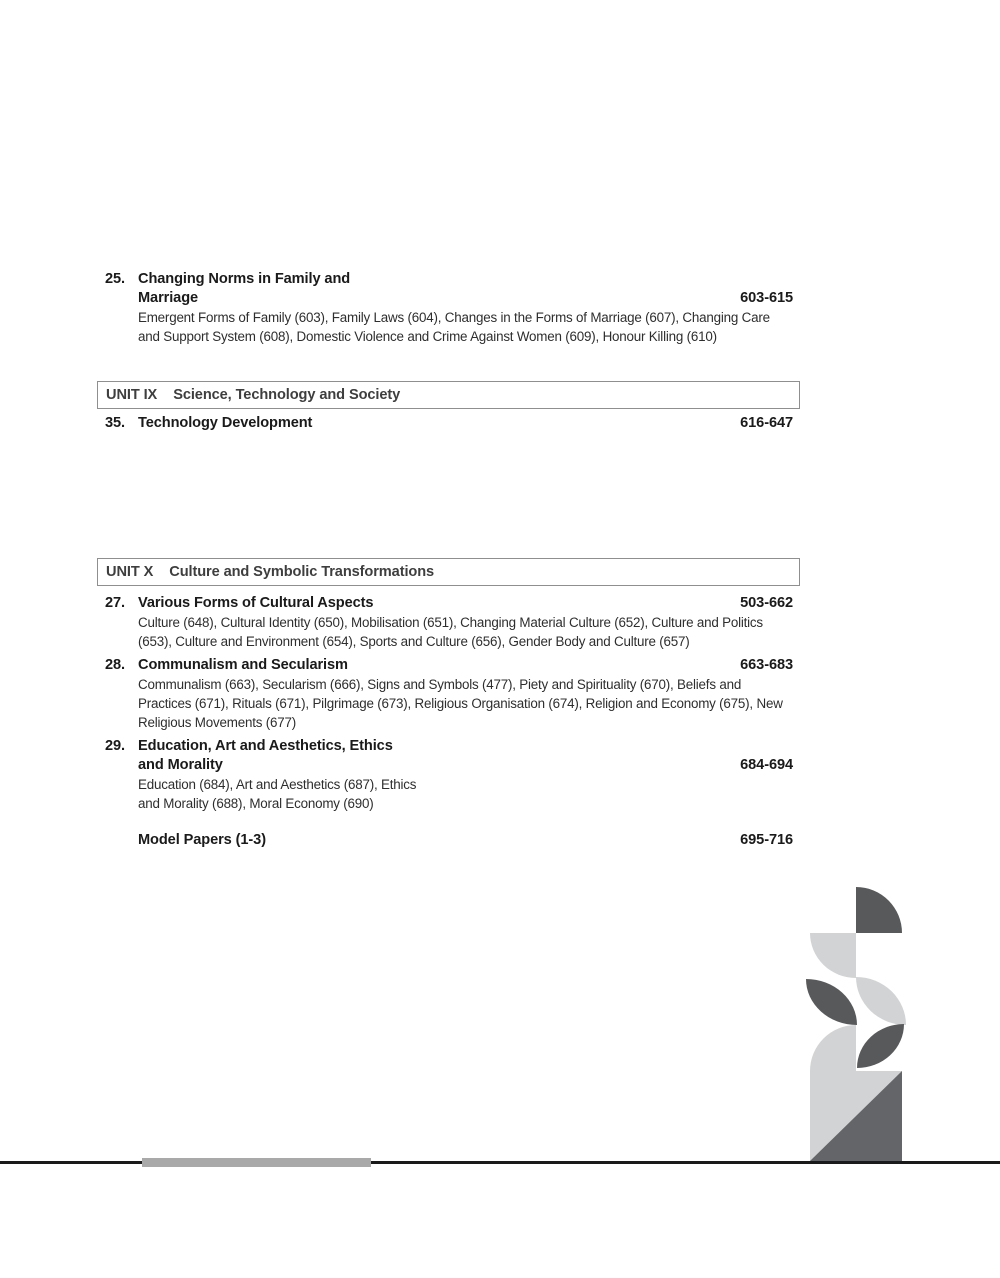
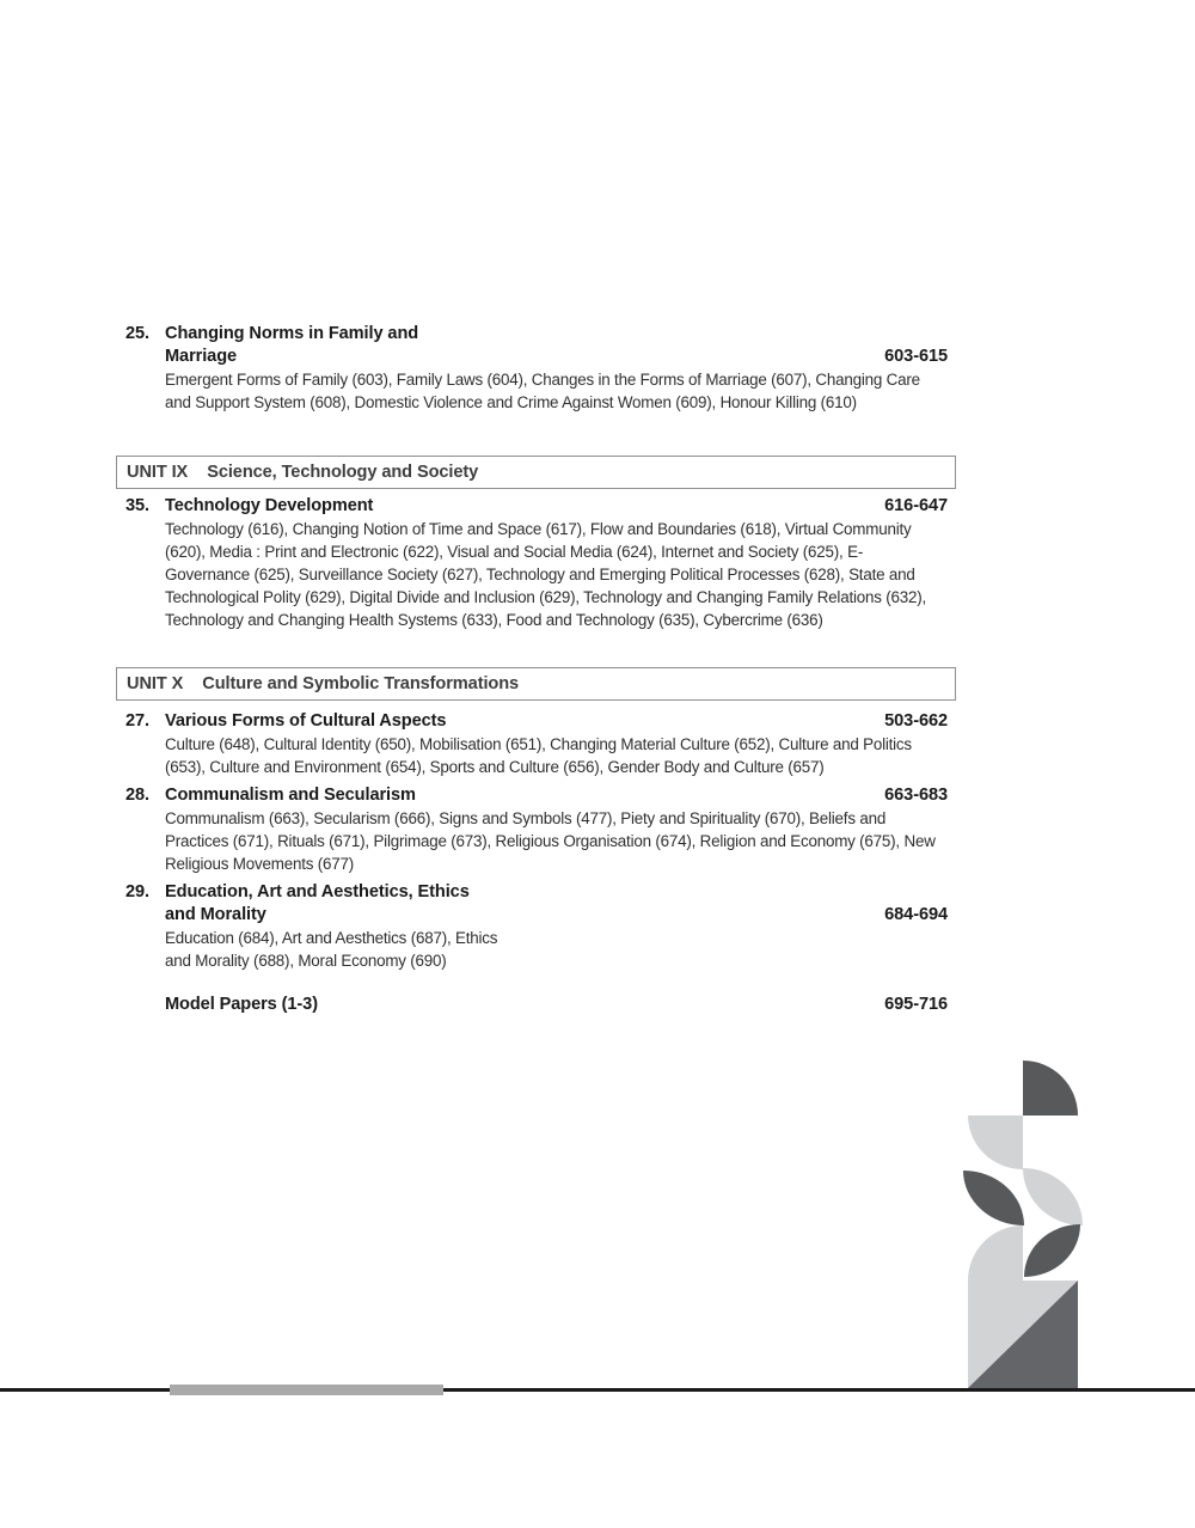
  25.
  Changing Norms in Family and
  Marriage
  603-615
  Emergent Forms of Family (603), Family Laws (604), Changes in the Forms of Marriage (607), Changing Care and Support System (608), Domestic Violence and Crime Against Women (609), Honour Killing (610)
  UNIT IX
  Science, Technology and Society
  35.
  Technology Development
  616-647
+ Technology (616), Changing Notion of Time and Space (617), Flow and Boundaries (618), Virtual Community (620), Media : Print and Electronic (622), Visual and Social Media (624), Internet and Society (625), E-Governance (625), Surveillance Society (627), Technology and Emerging Political Processes (628), State and Technological Polity (629), Digital Divide and Inclusion (629), Technology and Changing Family Relations (632), Technology and Changing Health Systems (633), Food and Technology (635), Cybercrime (636)
  UNIT X
  Culture and Symbolic Transformations
  27.
  Various Forms of Cultural Aspects
  503-662
  Culture (648), Cultural Identity (650), Mobilisation (651), Changing Material Culture (652), Culture and Politics (653), Culture and Environment (654), Sports and Culture (656), Gender Body and Culture (657)
  28.
  Communalism and Secularism
  663-683
  Communalism (663), Secularism (666), Signs and Symbols (477), Piety and Spirituality (670), Beliefs and Practices (671), Rituals (671), Pilgrimage (673), Religious Organisation (674), Religion and Economy (675), New Religious Movements (677)
  29.
  Education, Art and Aesthetics, Ethics
  and Morality
  684-694
  Education (684), Art and Aesthetics (687), Ethics
  and Morality (688), Moral Economy (690)
  Model Papers (1-3)
  695-716
